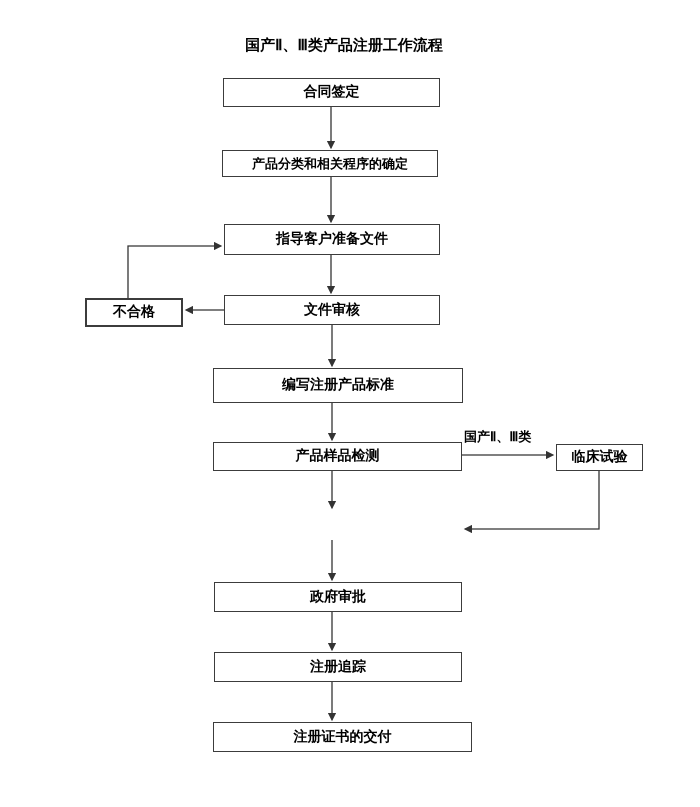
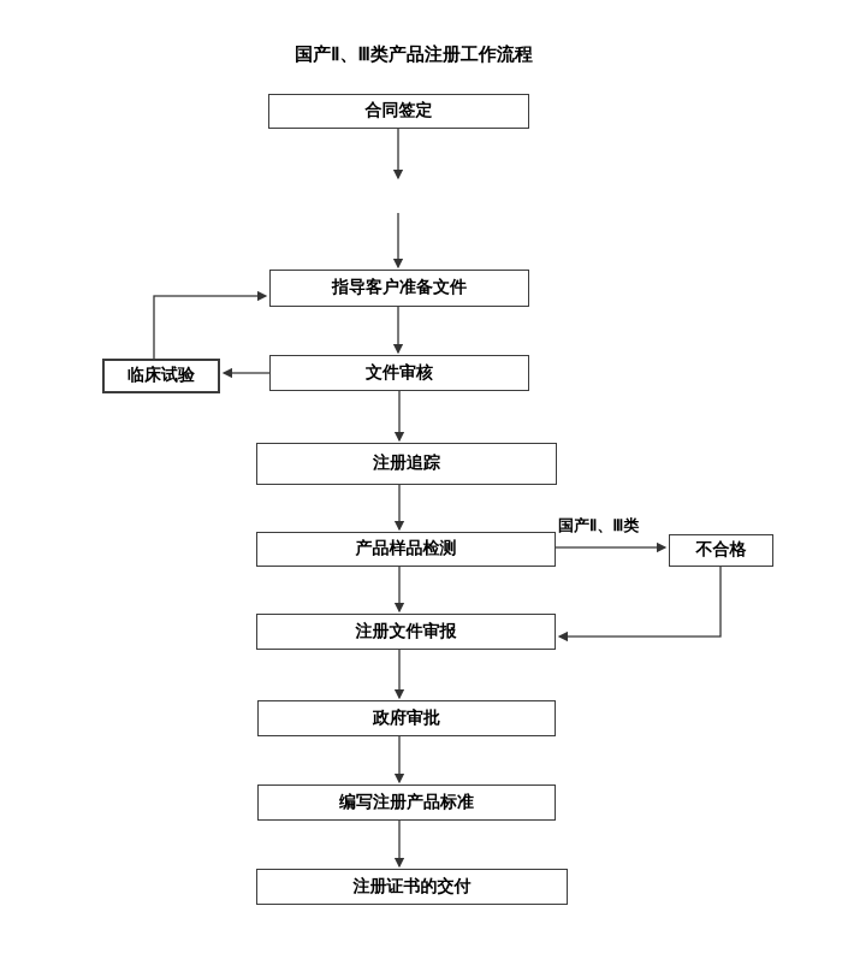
  国产Ⅱ、Ⅲ类产品注册工作流程
  合同签定
- 产品分类和相关程序的确定
  指导客户准备文件
  文件审核
- 不合格
+ 临床试验
- 编写注册产品标准
+ 注册追踪
  产品样品检测
- 临床试验
+ 不合格
+ 注册文件审报
  政府审批
- 注册追踪
+ 编写注册产品标准
  注册证书的交付
  国产Ⅱ、Ⅲ类
